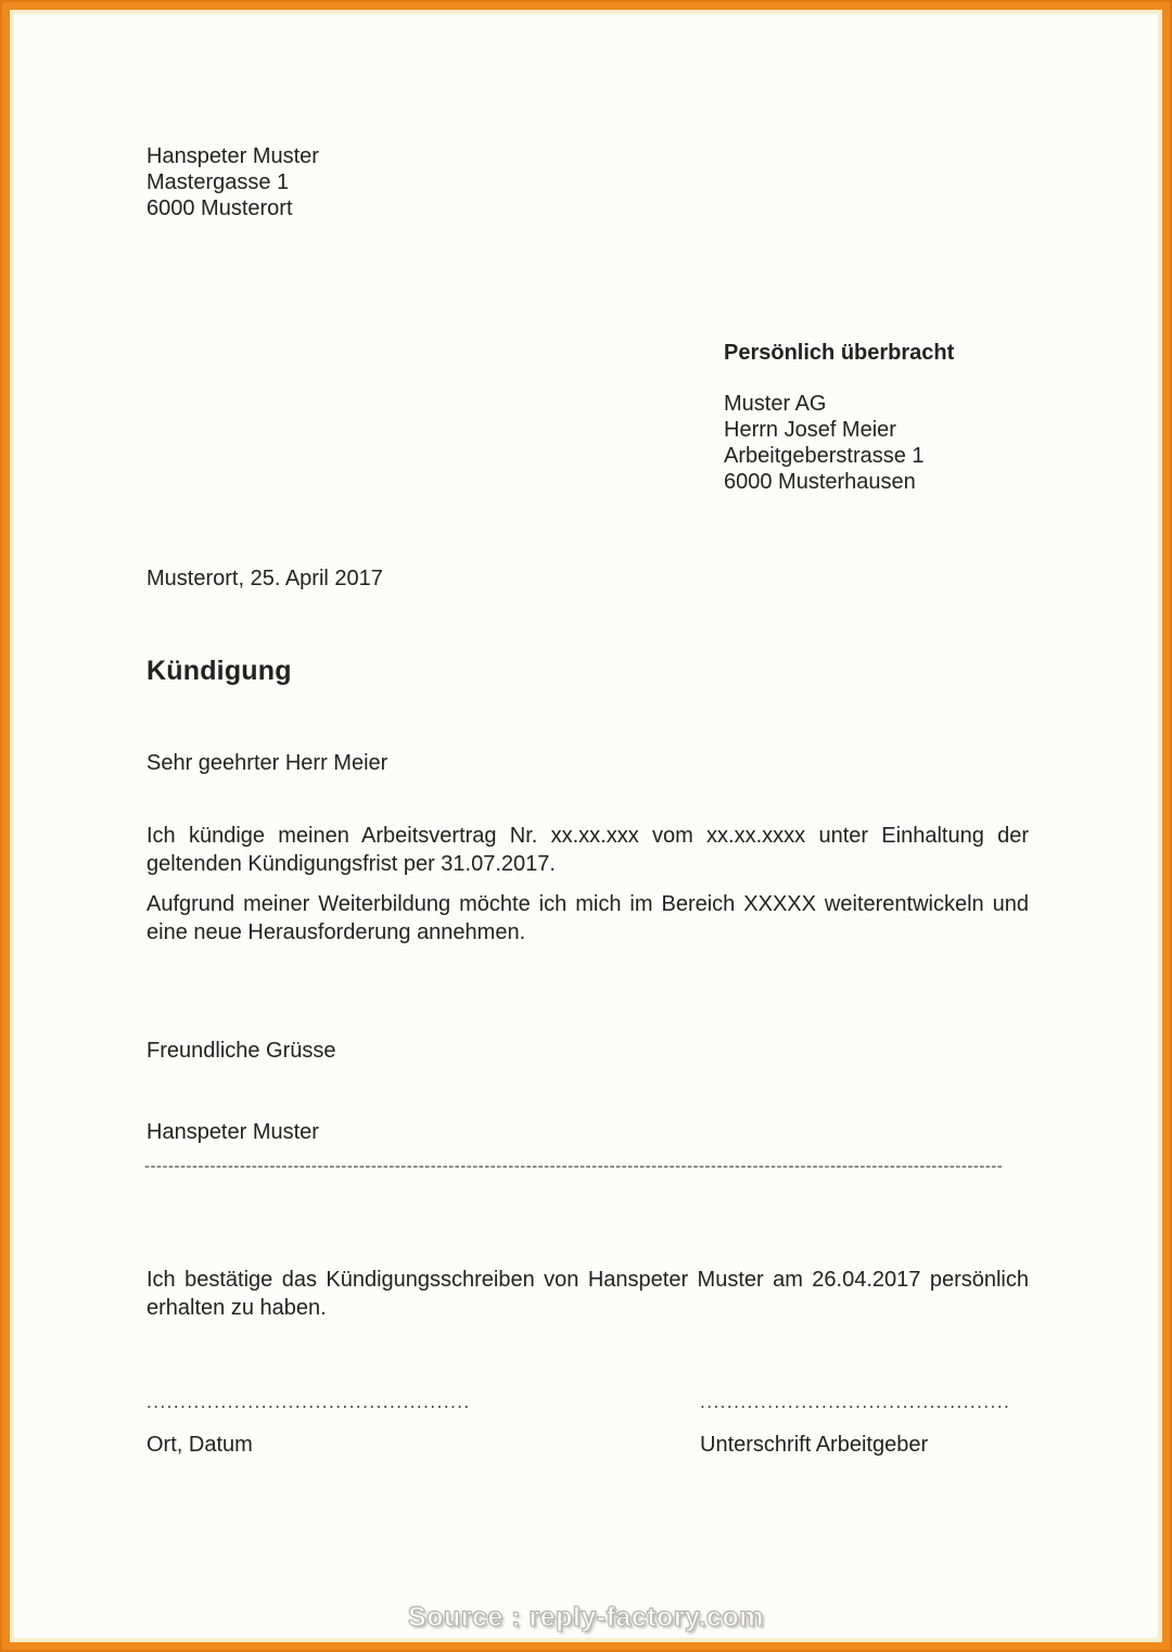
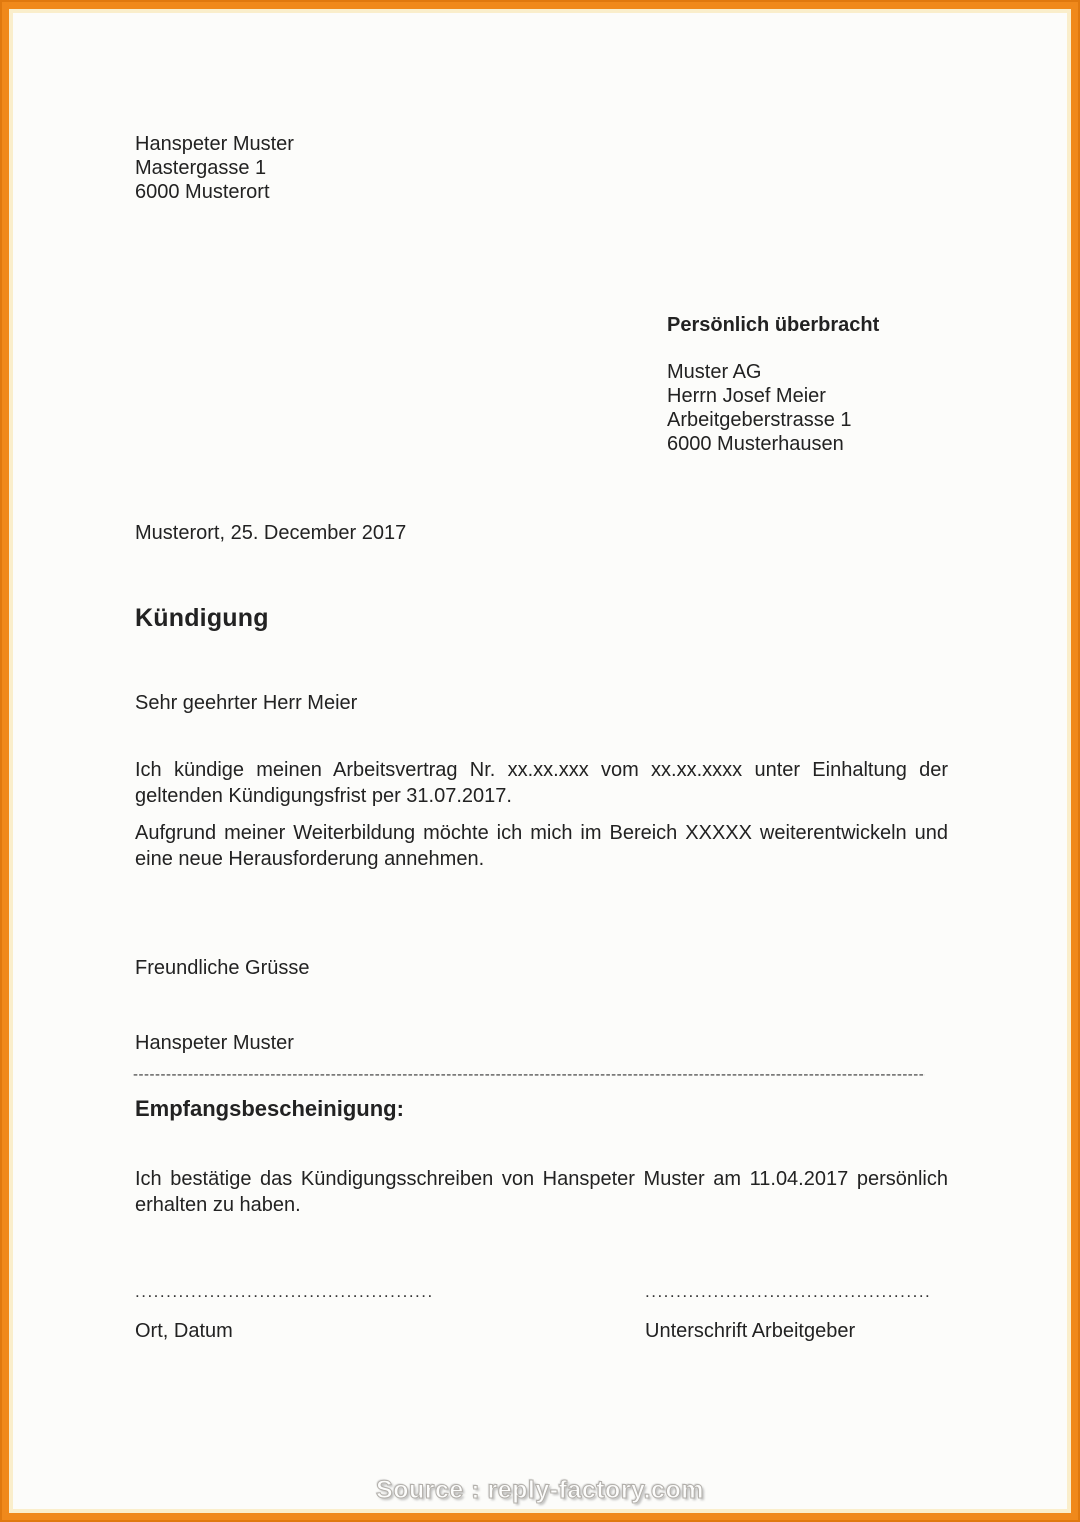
  Hanspeter Muster
  Mastergasse 1
  6000 Musterort
  Persönlich überbracht
  Muster AG
  Herrn Josef Meier
  Arbeitgeberstrasse 1
  6000 Musterhausen
- Musterort, 25. April 2017
+ Musterort, 25. December 2017
  Kündigung
  Sehr geehrter Herr Meier
  Ich kündige meinen Arbeitsvertrag Nr. xx.xx.xxx vom xx.xx.xxxx unter Einhaltung der geltenden Kündigungsfrist per 31.07.2017.
  Aufgrund meiner Weiterbildung möchte ich mich im Bereich XXXXX weiterentwickeln und eine neue Herausforderung annehmen.
  Freundliche Grüsse
  Hanspeter Muster
+ Empfangsbescheinigung:
- Ich bestätige das Kündigungsschreiben von Hanspeter Muster am 26.04.2017 persönlich erhalten zu haben.
+ Ich bestätige das Kündigungsschreiben von Hanspeter Muster am 11.04.2017 persönlich erhalten zu haben.
  ................................................
  ..............................................
  Ort, Datum
  Unterschrift Arbeitgeber
  Source : reply-factory.com
